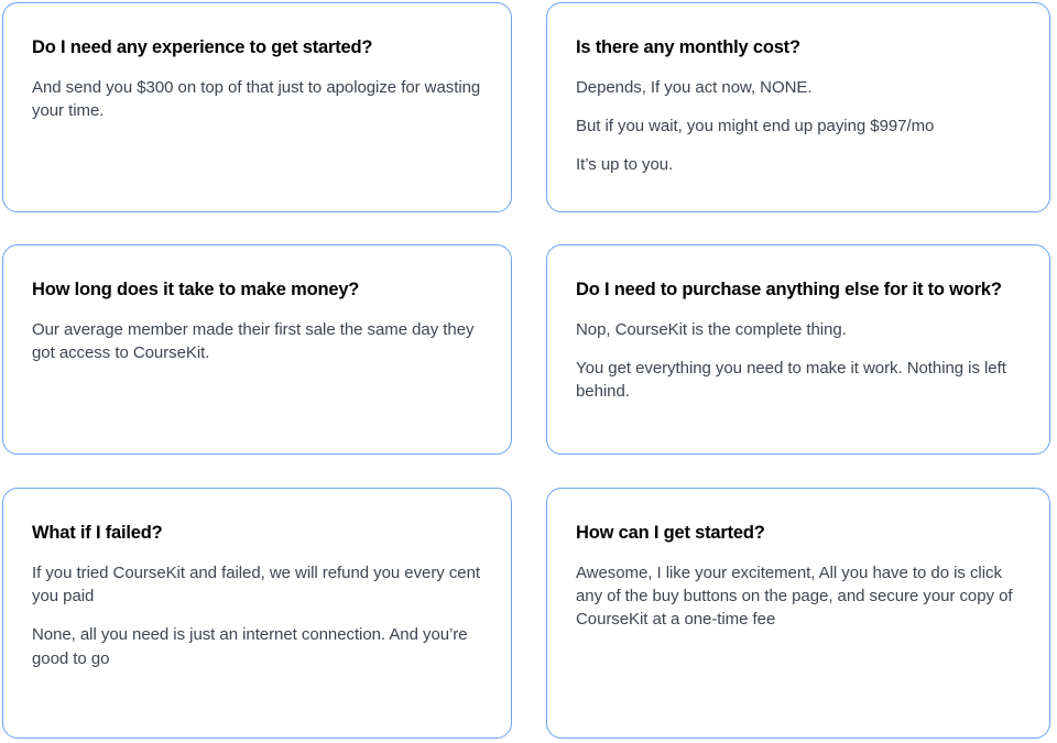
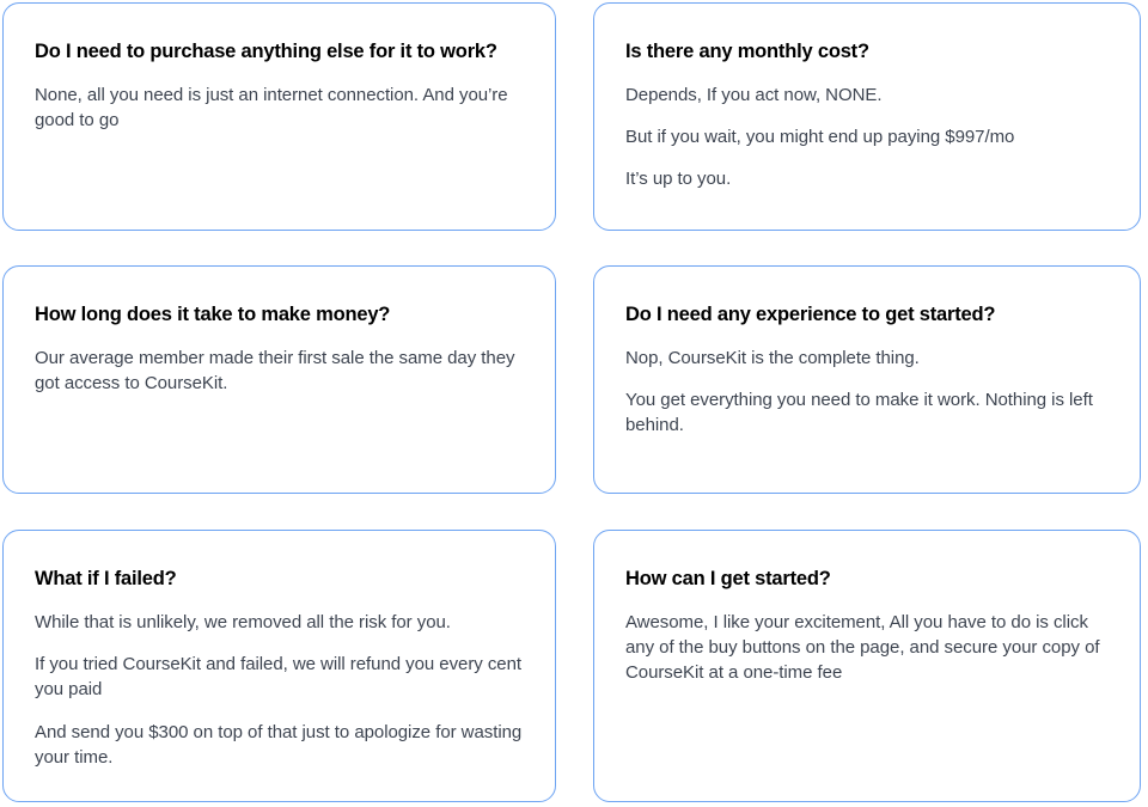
- Do I need any experience to get started?
+ Do I need to purchase anything else for it to work?
- And send you $300 on top of that just to apologize for wasting your time.
+ None, all you need is just an internet connection. And you’re good to go
  Is there any monthly cost?
  Depends, If you act now, NONE.
  But if you wait, you might end up paying $997/mo
  It’s up to you.
  How long does it take to make money?
  Our average member made their first sale the same day they got access to CourseKit.
- Do I need to purchase anything else for it to work?
+ Do I need any experience to get started?
  Nop, CourseKit is the complete thing.
  You get everything you need to make it work. Nothing is left behind.
  What if I failed?
+ While that is unlikely, we removed all the risk for you.
  If you tried CourseKit and failed, we will refund you every cent you paid
- None, all you need is just an internet connection. And you’re good to go
+ And send you $300 on top of that just to apologize for wasting your time.
  How can I get started?
  Awesome, I like your excitement, All you have to do is click any of the buy buttons on the page, and secure your copy of CourseKit at a one-time fee
